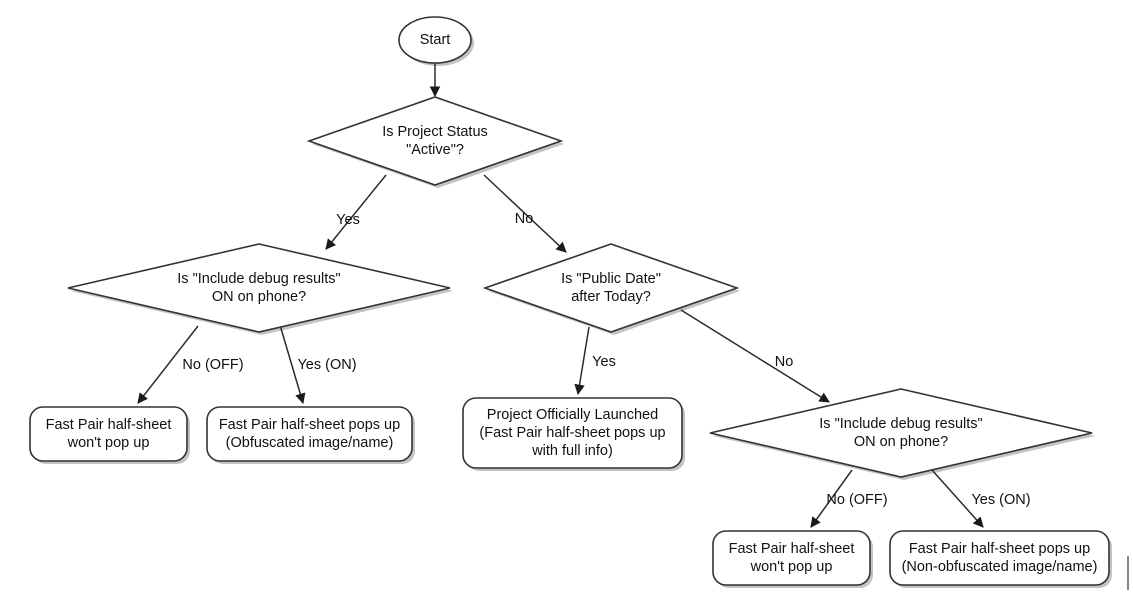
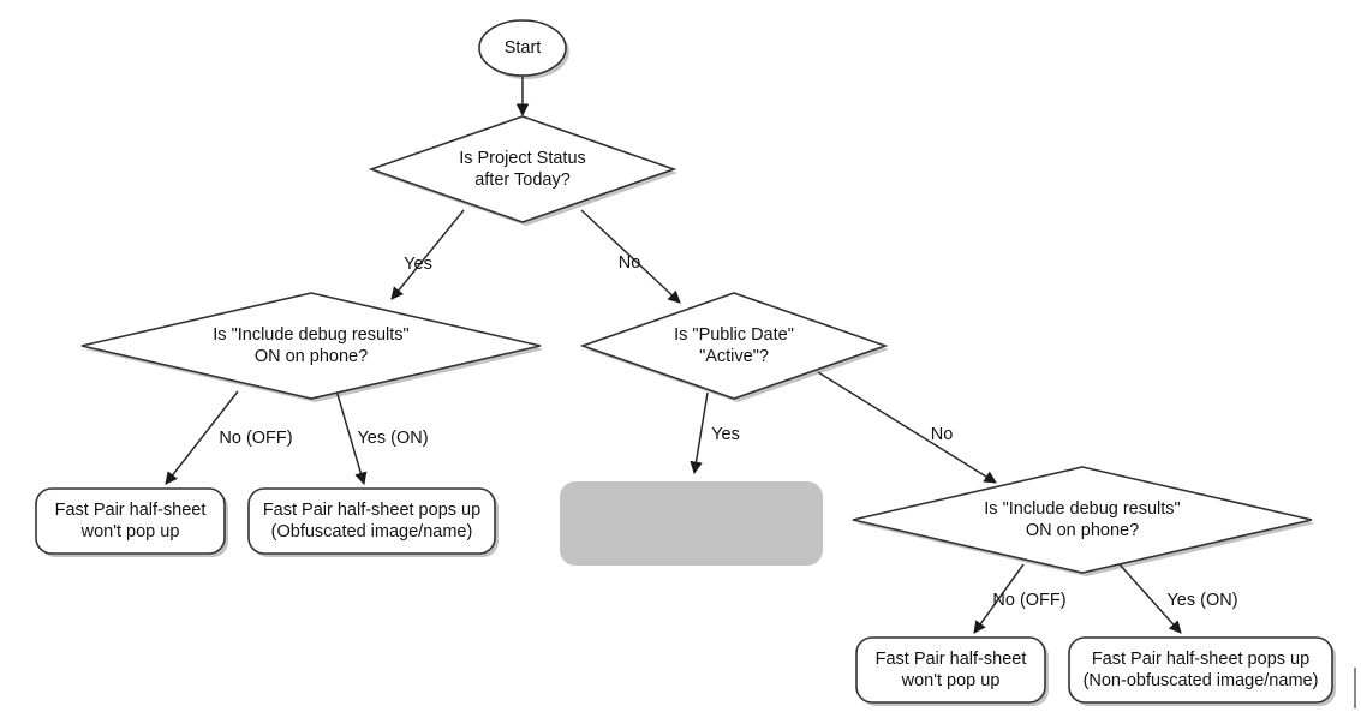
  Start
  Is Project Status
- "Active"?
+ after Today?
  Is "Include debug results"
  ON on phone?
  Is "Public Date"
- after Today?
+ "Active"?
  Is "Include debug results"
  ON on phone?
  Fast Pair half-sheet
  won't pop up
  Fast Pair half-sheet pops up
  (Obfuscated image/name)
- Project Officially Launched
- (Fast Pair half-sheet pops up
- with full info)
  Fast Pair half-sheet
  won't pop up
  Fast Pair half-sheet pops up
  (Non-obfuscated image/name)
  Yes
  No
  No (OFF)
  Yes (ON)
  Yes
  No
  No (OFF)
  Yes (ON)
